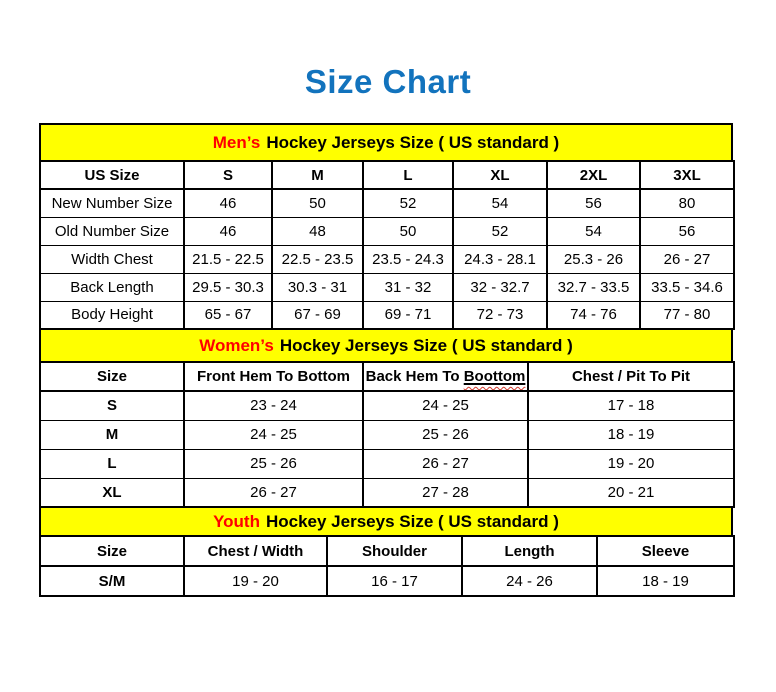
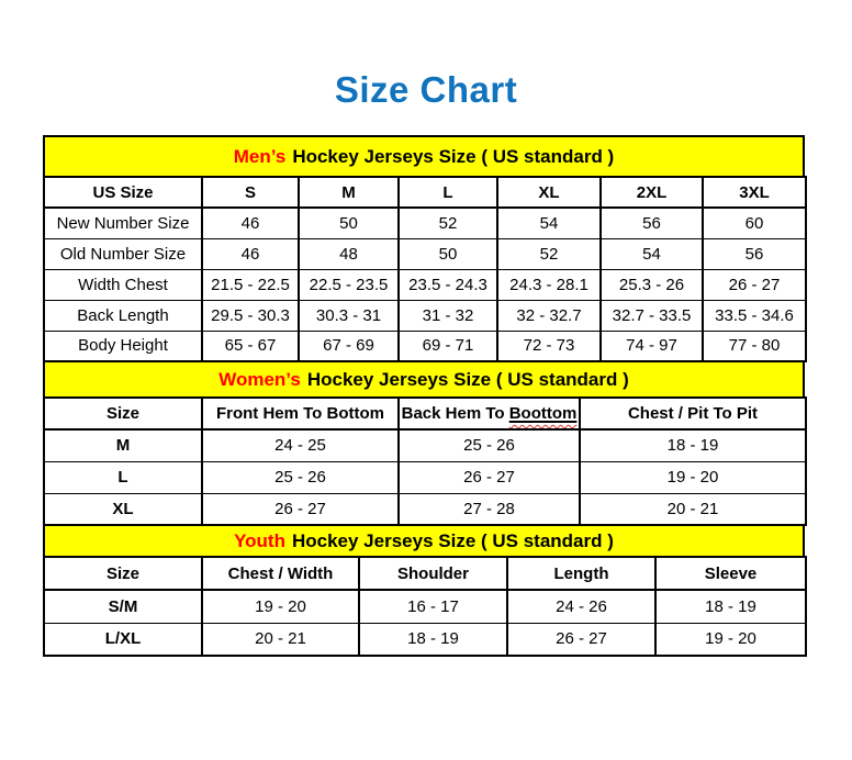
  Size Chart
  Men’s
  Hockey Jerseys Size ( US standard )
  US Size	S	M	L	XL	2XL	3XL
- New Number Size	46	50	52	54	56	80
+ New Number Size	46	50	52	54	56	60
  Old Number Size	46	48	50	52	54	56
  Width Chest	21.5 - 22.5	22.5 - 23.5	23.5 - 24.3	24.3 - 28.1	25.3 - 26	26 - 27
  Back Length	29.5 - 30.3	30.3 - 31	31 - 32	32 - 32.7	32.7 - 33.5	33.5 - 34.6
- Body Height	65 - 67	67 - 69	69 - 71	72 - 73	74 - 76	77 - 80
+ Body Height	65 - 67	67 - 69	69 - 71	72 - 73	74 - 97	77 - 80
  Women’s
  Hockey Jerseys Size ( US standard )
  Size	Front Hem To Bottom	Back Hem To Boottom	Chest / Pit To Pit
- S	23 - 24	24 - 25	17 - 18
  M	24 - 25	25 - 26	18 - 19
  L	25 - 26	26 - 27	19 - 20
  XL	26 - 27	27 - 28	20 - 21
  Youth
  Hockey Jerseys Size ( US standard )
  Size	Chest / Width	Shoulder	Length	Sleeve
  S/M	19 - 20	16 - 17	24 - 26	18 - 19
+ L/XL	20 - 21	18 - 19	26 - 27	19 - 20
